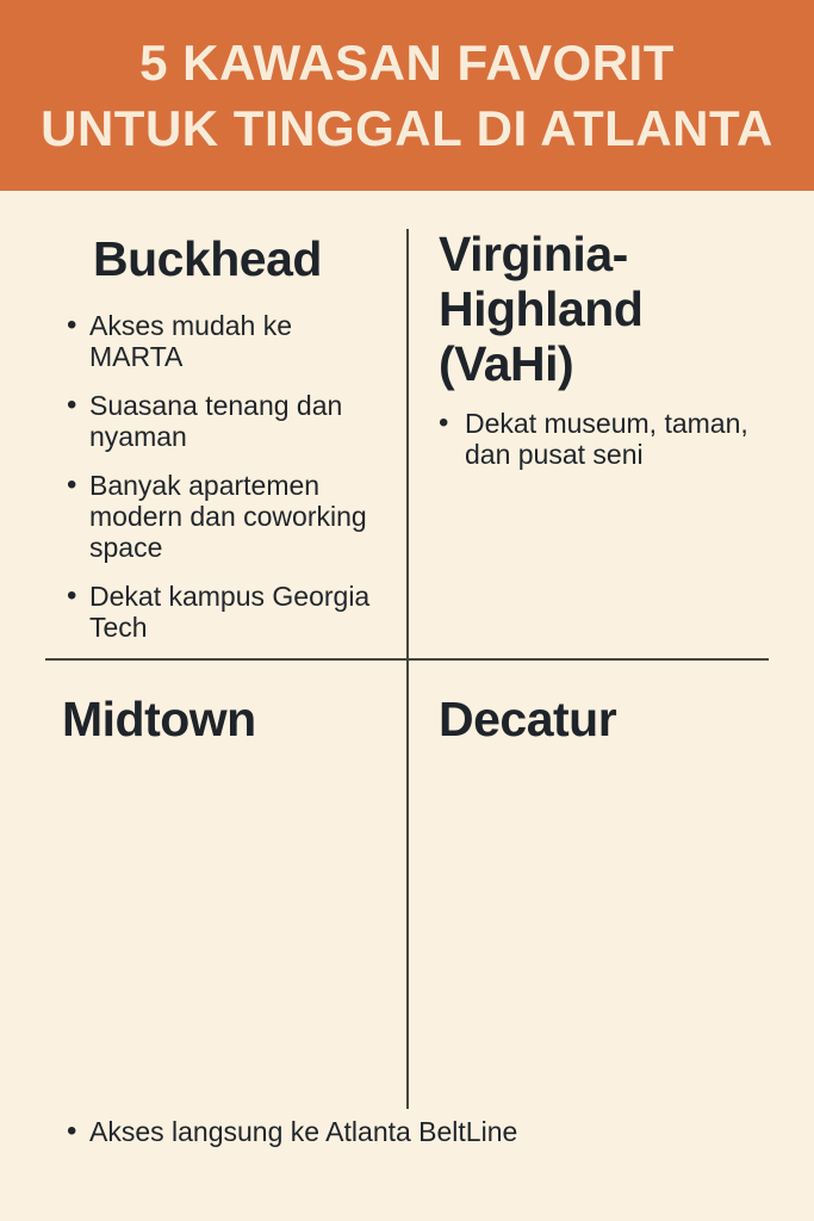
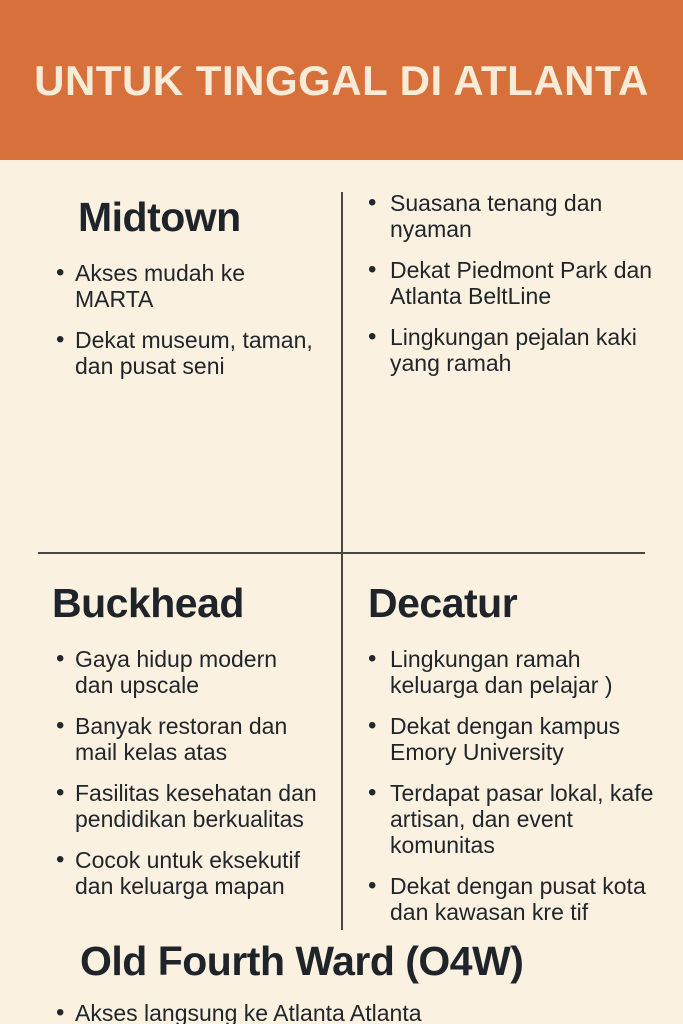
- 5 KAWASAN FAVORIT
  UNTUK TINGGAL DI ATLANTA
- Buckhead
+ Midtown
  Akses mudah ke MARTA
- Suasana tenang dan nyaman
+ Dekat museum, taman, dan pusat seni
- Banyak apartemen modern dan coworking space
- Dekat kampus Georgia Tech
- Virginia-Highland (VaHi)
- Dekat museum, taman, dan pusat seni
+ Suasana tenang dan nyaman
+ Dekat Piedmont Park dan Atlanta BeltLine
+ Lingkungan pejalan kaki yang ramah
- Midtown
+ Buckhead
+ Gaya hidup modern dan upscale
+ Banyak restoran dan mail kelas atas
+ Fasilitas kesehatan dan pendidikan berkualitas
+ Cocok untuk eksekutif dan keluarga mapan
  Decatur
+ Lingkungan ramah keluarga dan pelajar )
+ Dekat dengan kampus Emory University
+ Terdapat pasar lokal, kafe artisan, dan event komunitas
+ Dekat dengan pusat kota dan kawasan kre tif
+ Old Fourth Ward (O4W)
- Akses langsung ke Atlanta BeltLine
+ Akses langsung ke Atlanta Atlanta
